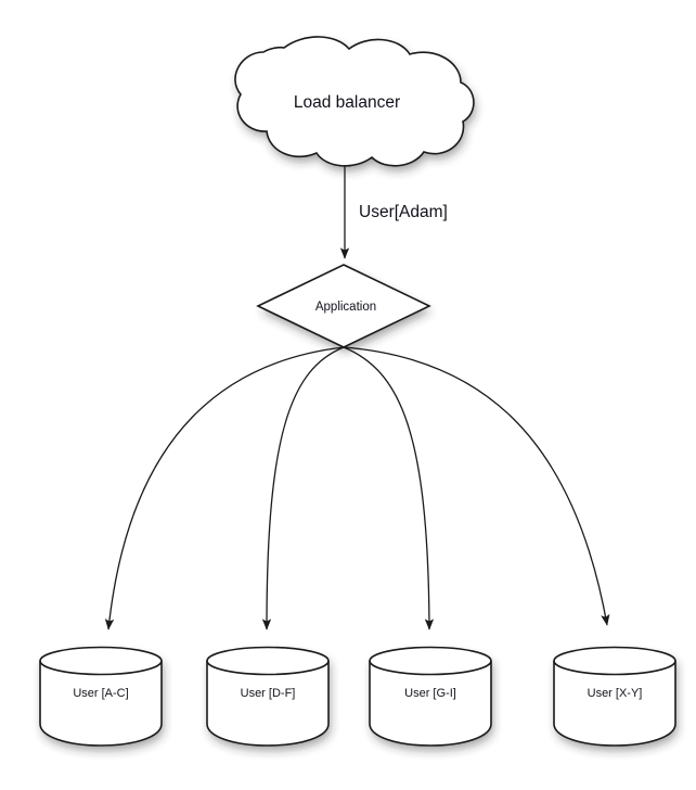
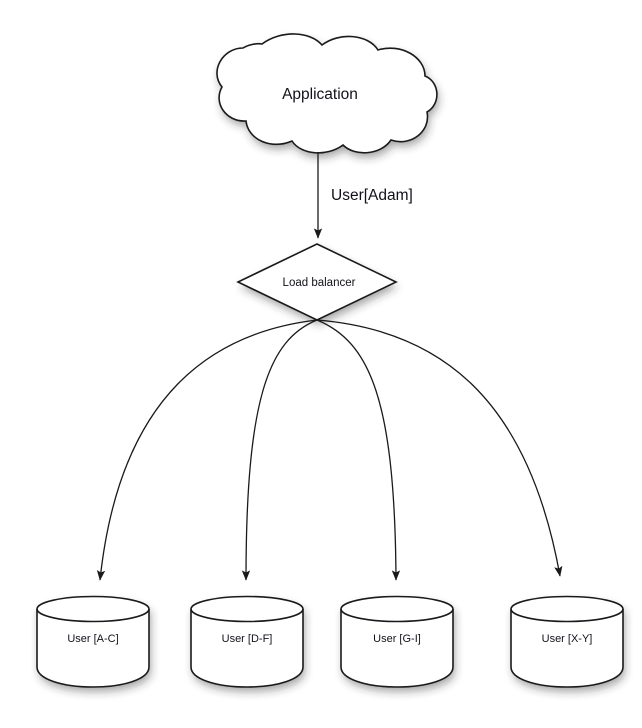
- Load balancer
+ Application
  User[Adam]
- Application
+ Load balancer
  User [A-C]
  User [D-F]
  User [G-I]
  User [X-Y]
